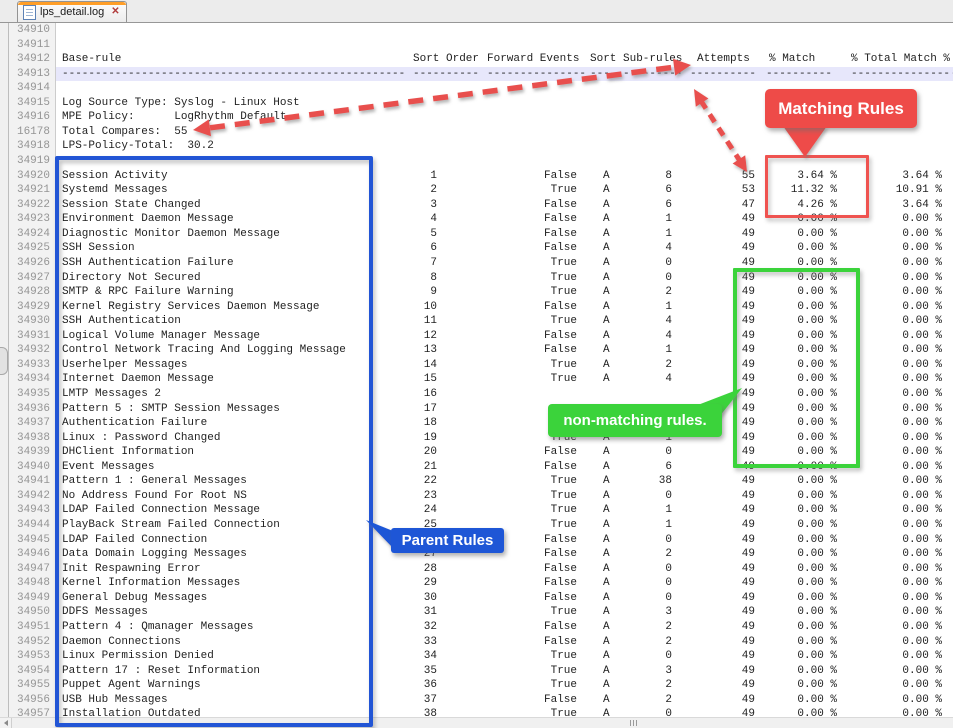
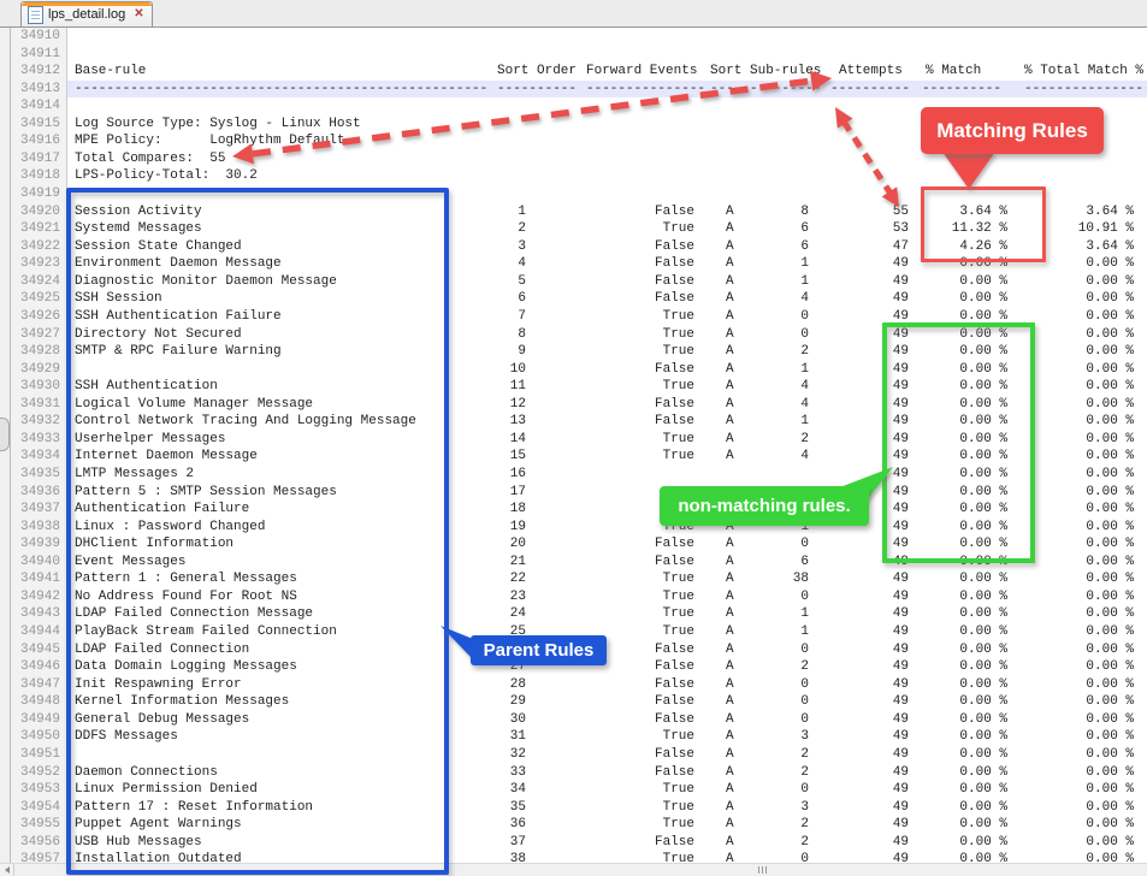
  lps_detail.log
  ✕
  34910
  34911
  34912
  34913
  34914
  34915
  34916
- 16178
+ 34917
  34918
  34919
  34920
  34921
  34922
  34923
  34924
  34925
  34926
  34927
  34928
  34929
  34930
  34931
  34932
  34933
  34934
  34935
  34936
  34937
  34938
  34939
  34940
  34941
  34942
  34943
  34944
  34945
  34946
  34947
  34948
  34949
  34950
  34951
  34952
  34953
  34954
  34955
  34956
  34957
  Base-rule
  Sort Order
  Forward Events
  Sort
  Sub-rules
  Attempts
  % Match
  % Total Match %
  ----------------------------------------------------
  ----------
  ---------------
  -------
  ----------
  ----------
  ---------------
  Log Source Type: Syslog - Linux Host
  MPE Policy: LogRhythm Defalt
  Total Compares: 55
  LPS-Policy-Total: 30.2
  Session Activity
  1
  False
  A
  8
  55
  3.64 %
  3.64 %
  Systemd Messages
  2
  True
  A
  6
  53
  11.32 %
  10.91 %
  Session State Changed
  3
  False
  A
  6
  47
  4.26 %
  3.64 %
  Environment Daemon Message
  4
  False
  A
  1
  49
  0.00 %
  0.00 %
  Diagnostic Monitor Daemon Message
  5
  False
  A
  1
  49
  0.00 %
  0.00 %
  SSH Session
  6
  False
  A
  4
  49
  0.00 %
  0.00 %
  SSH Authentication Failure
  7
  True
  A
  0
  49
  0.00 %
  0.00 %
  Directory Not Secured
  8
  True
  A
  0
  49
  0.00 %
  0.00 %
  SMTP & RPC Failure Warning
  9
  True
  A
  2
  49
  0.00 %
  0.00 %
- Kernel Registry Services Daemon Message
  10
  False
  A
  1
  49
  0.00 %
  0.00 %
  SSH Authentication
  11
  True
  A
  4
  49
  0.00 %
  0.00 %
  Logical Volume Manager Message
  12
  False
  A
  4
  49
  0.00 %
  0.00 %
  Control Network Tracing And Logging Message
  13
  False
  A
  1
  49
  0.00 %
  0.00 %
  Userhelper Messages
  14
  True
  A
  2
  49
  0.00 %
  0.00 %
  Internet Daemon Message
  15
  True
  A
  4
  49
  0.00 %
  0.00 %
  LMTP Messages 2
  16
  49
  0.00 %
  0.00 %
  Pattern 5 : SMTP Session Messages
  17
  49
  0.00 %
  0.00 %
  Authentication Failure
  18
  49
  0.00 %
  0.00 %
  Linux : Password Changed
  19
  True
  A
  1
  49
  0.00 %
  0.00 %
  DHClient Information
  20
  False
  A
  0
  49
  0.00 %
  0.00 %
  Event Messages
  21
  False
  A
  6
  49
  0.00 %
  0.00 %
  Pattern 1 : General Messages
  22
  True
  A
  38
  49
  0.00 %
  0.00 %
  No Address Found For Root NS
  23
  True
  A
  0
  49
  0.00 %
  0.00 %
  LDAP Failed Connection Message
  24
  True
  A
  1
  49
  0.00 %
  0.00 %
  PlayBack Stream Failed Connection
  25
  True
  A
  1
  49
  0.00 %
  0.00 %
  LDAP Failed Connection
  False
  A
  0
  49
  0.00 %
  0.00 %
  Data Domain Logging Messages
  27
  False
  A
  2
  49
  0.00 %
  0.00 %
  Init Respawning Error
  28
  False
  A
  0
  49
  0.00 %
  0.00 %
  Kernel Information Messages
  29
  False
  A
  0
  49
  0.00 %
  0.00 %
  General Debug Messages
  30
  False
  A
  0
  49
  0.00 %
  0.00 %
  DDFS Messages
  31
  True
  A
  3
  49
  0.00 %
  0.00 %
- Pattern 4 : Qmanager Messages
  32
  False
  A
  2
  49
  0.00 %
  0.00 %
  Daemon Connections
  33
  False
  A
  2
  49
  0.00 %
  0.00 %
  Linux Permission Denied
  34
  True
  A
  0
  49
  0.00 %
  0.00 %
  Pattern 17 : Reset Information
  35
  True
  A
  3
  49
  0.00 %
  0.00 %
  Puppet Agent Warnings
  36
  True
  A
  2
  49
  0.00 %
  0.00 %
  USB Hub Messages
  37
  False
  A
  2
  49
  0.00 %
  0.00 %
  Installation Outdated
  38
  True
  A
  0
  49
  0.00 %
  0.00 %
  Matching Rules
  non-matching rules.
  Parent Rules
